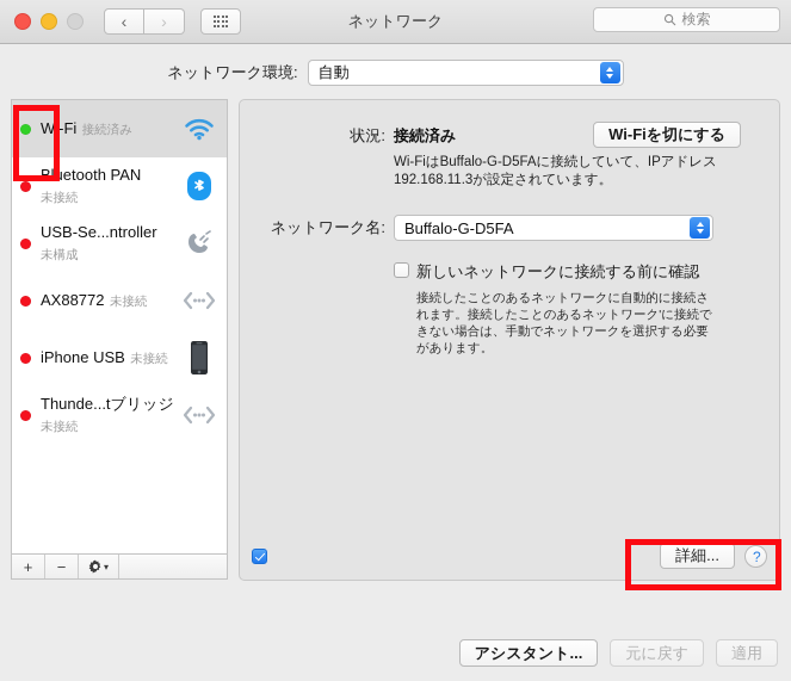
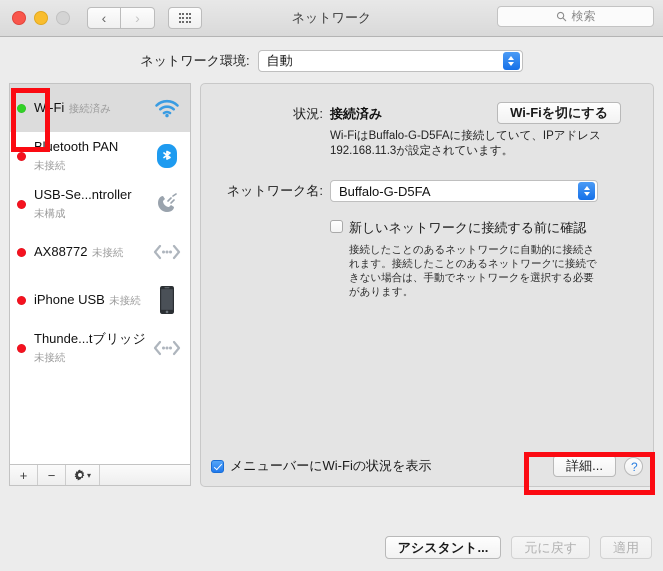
  ‹
  ›
  ネットワーク
  検索
  ネットワーク環境:
  自動
  Wi-Fi 接続済み
  Bluetooth PAN 未接続
  USB-Se...ntroller 未構成
  AX88772 未接続
  iPhone USB 未接続
  Thunde...tブリッジ 未接続
  +
  −
  ▾
  状況:
  接続済み
  Wi-Fiを切にする
  Wi-FiはBuffalo-G-D5FAに接続していて、IPアドレス 192.168.11.3が設定されています。
  ネットワーク名:
  Buffalo-G-D5FA
  新しいネットワークに接続する前に確認
  接続したことのあるネットワークに自動的に接続されます。接続したことのあるネットワーク'に接続できない場合は、手動でネットワークを選択する必要があります。
+ メニューバーにWi-Fiの状況を表示
  詳細...
  ?
  アシスタント...
  元に戻す
  適用
